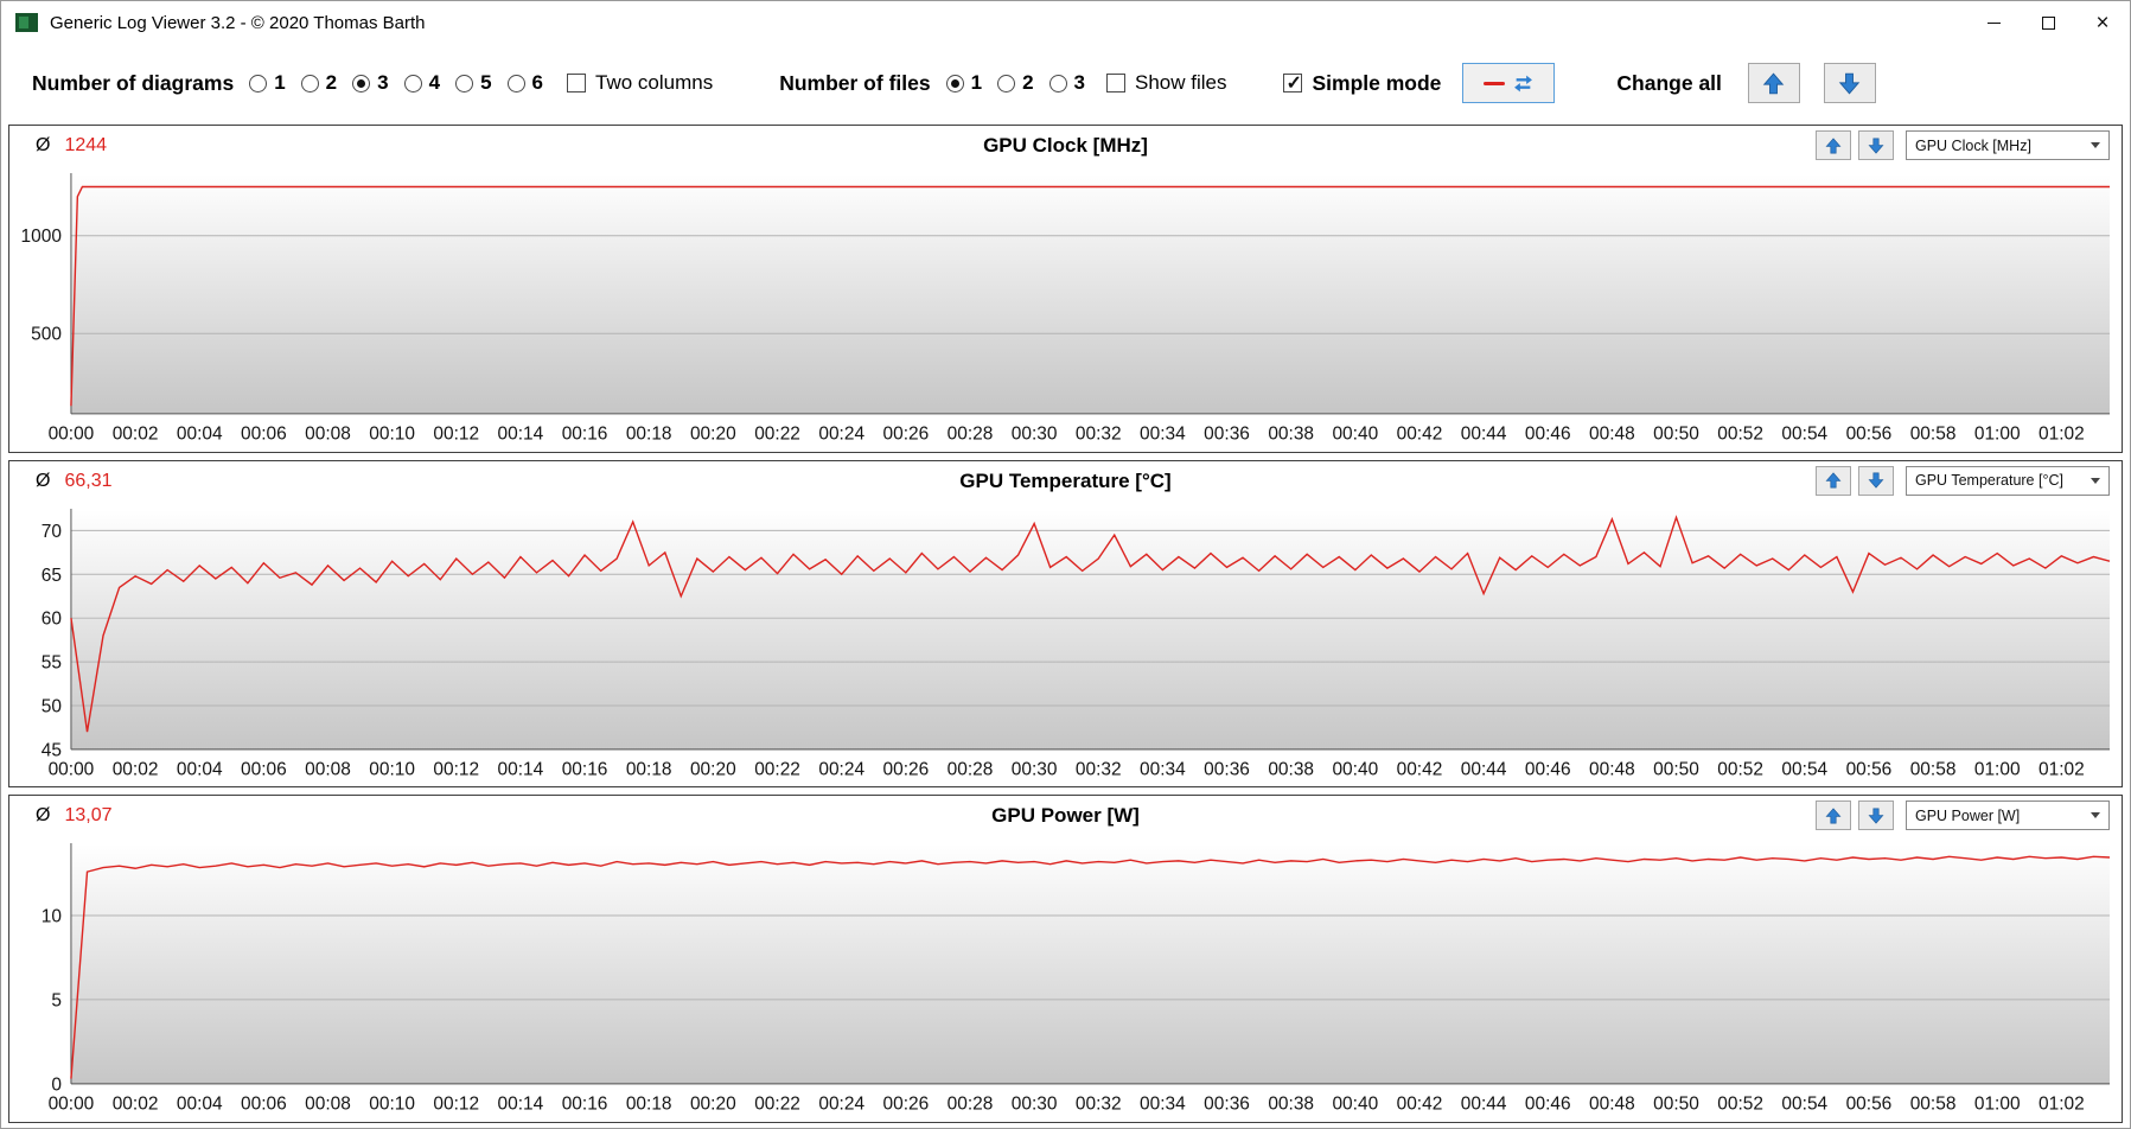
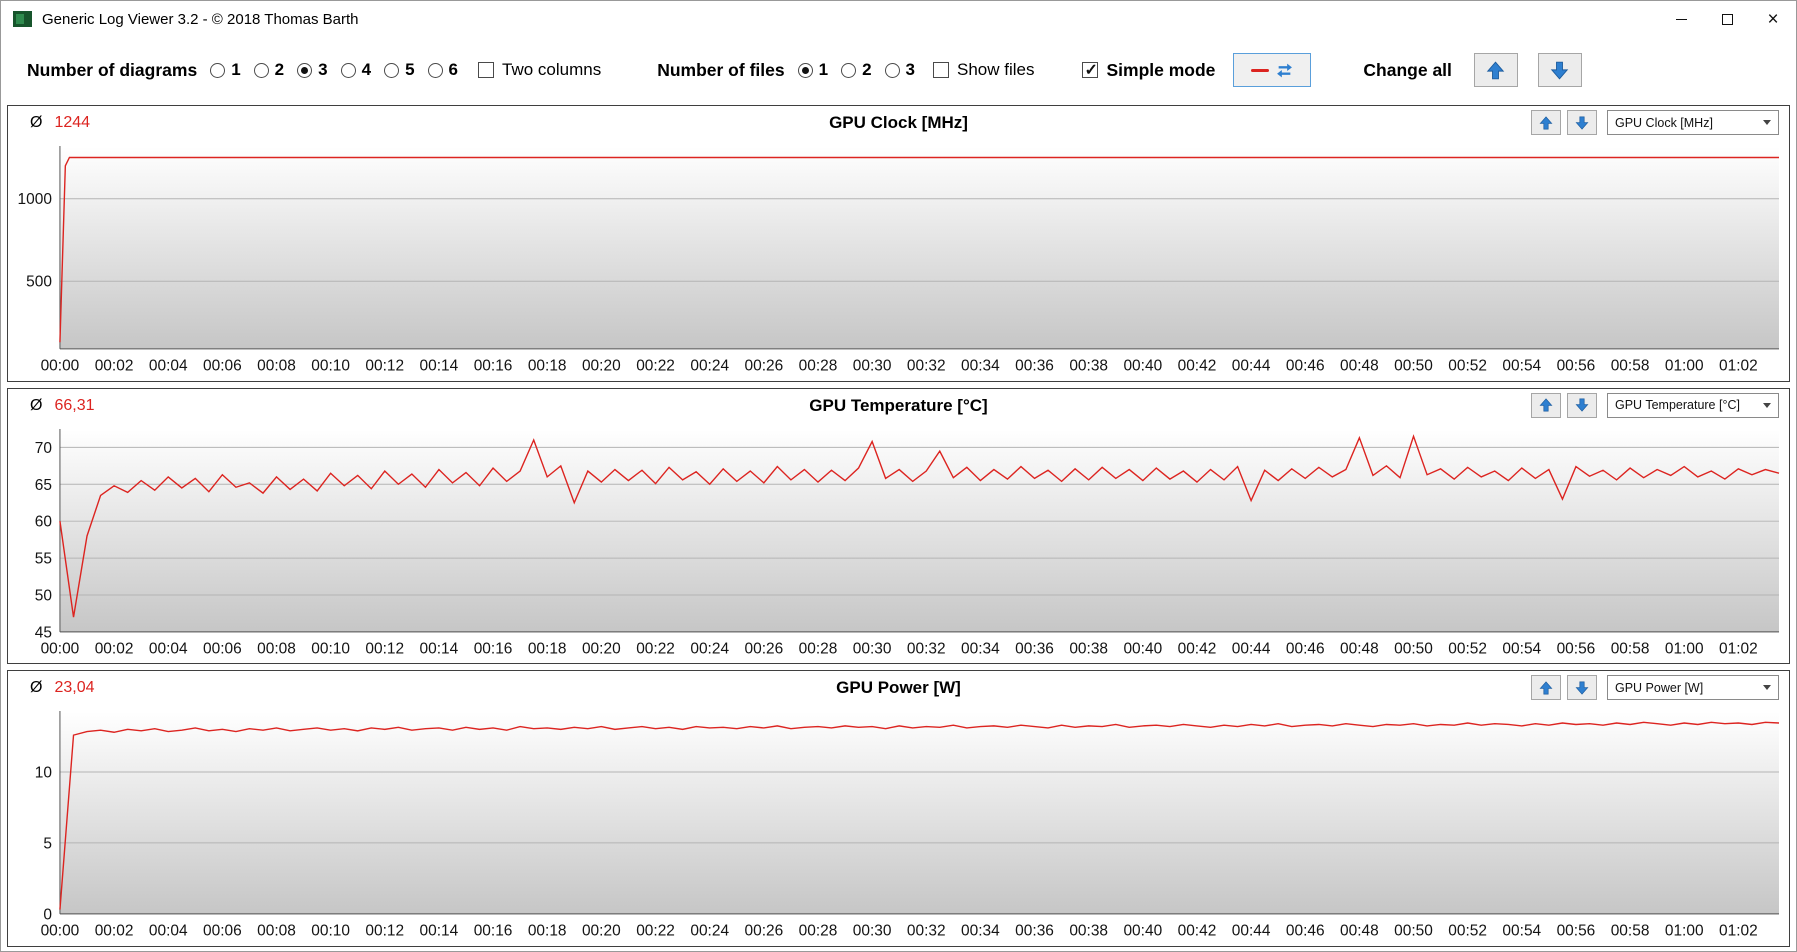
- Generic Log Viewer 3.2 - © 2020 Thomas Barth
+ Generic Log Viewer 3.2 - © 2018 Thomas Barth
  ×
  Number of diagrams
  1
  2
  3
  4
  5
  6
  Two columns
  Number of files
  1
  2
  3
  Show files
  Simple mode
  Change all
  Ø 1244
  GPU Clock [MHz]
  GPU Clock [MHz]
  500
  1000
  00:00
  00:02
  00:04
  00:06
  00:08
  00:10
  00:12
  00:14
  00:16
  00:18
  00:20
  00:22
  00:24
  00:26
  00:28
  00:30
  00:32
  00:34
  00:36
  00:38
  00:40
  00:42
  00:44
  00:46
  00:48
  00:50
  00:52
  00:54
  00:56
  00:58
  01:00
  01:02
  Ø 66,31
  GPU Temperature [°C]
  GPU Temperature [°C]
  45
  50
  55
  60
  65
  70
  00:00
  00:02
  00:04
  00:06
  00:08
  00:10
  00:12
  00:14
  00:16
  00:18
  00:20
  00:22
  00:24
  00:26
  00:28
  00:30
  00:32
  00:34
  00:36
  00:38
  00:40
  00:42
  00:44
  00:46
  00:48
  00:50
  00:52
  00:54
  00:56
  00:58
  01:00
  01:02
- Ø 13,07
+ Ø 23,04
  GPU Power [W]
  GPU Power [W]
  0
  5
  10
  00:00
  00:02
  00:04
  00:06
  00:08
  00:10
  00:12
  00:14
  00:16
  00:18
  00:20
  00:22
  00:24
  00:26
  00:28
  00:30
  00:32
  00:34
  00:36
  00:38
  00:40
  00:42
  00:44
  00:46
  00:48
  00:50
  00:52
  00:54
  00:56
  00:58
  01:00
  01:02
